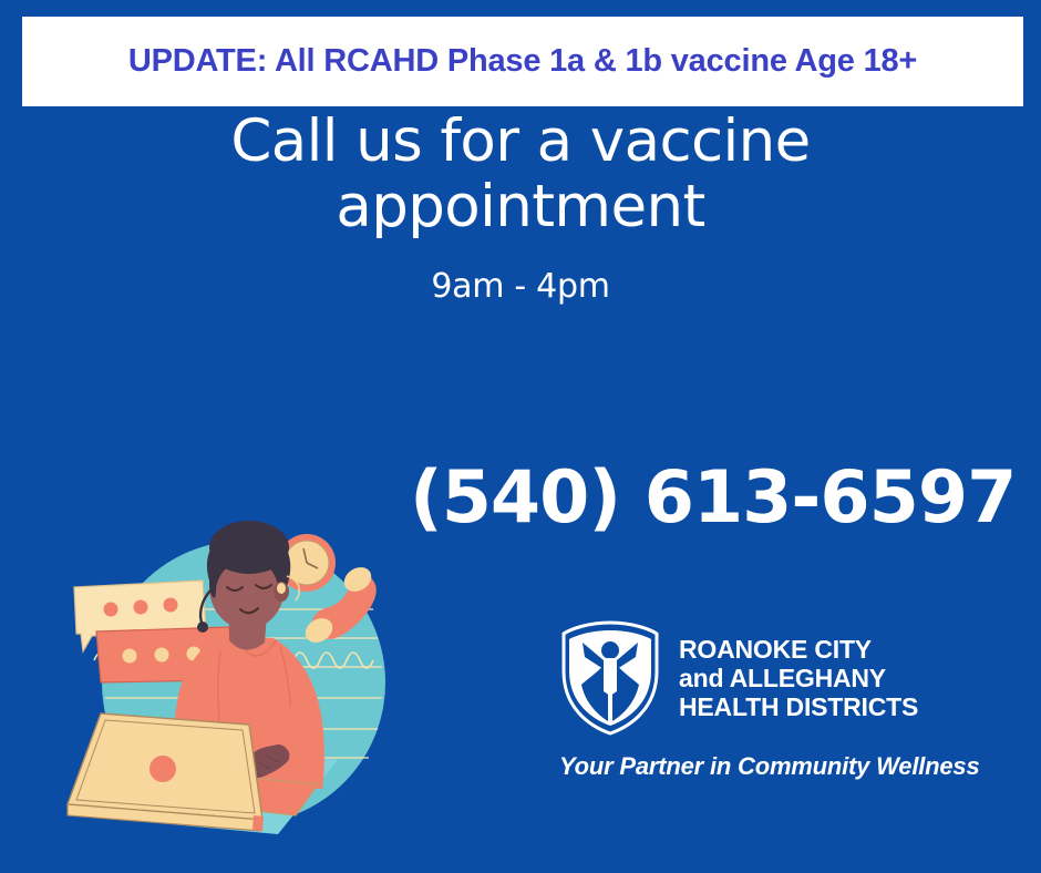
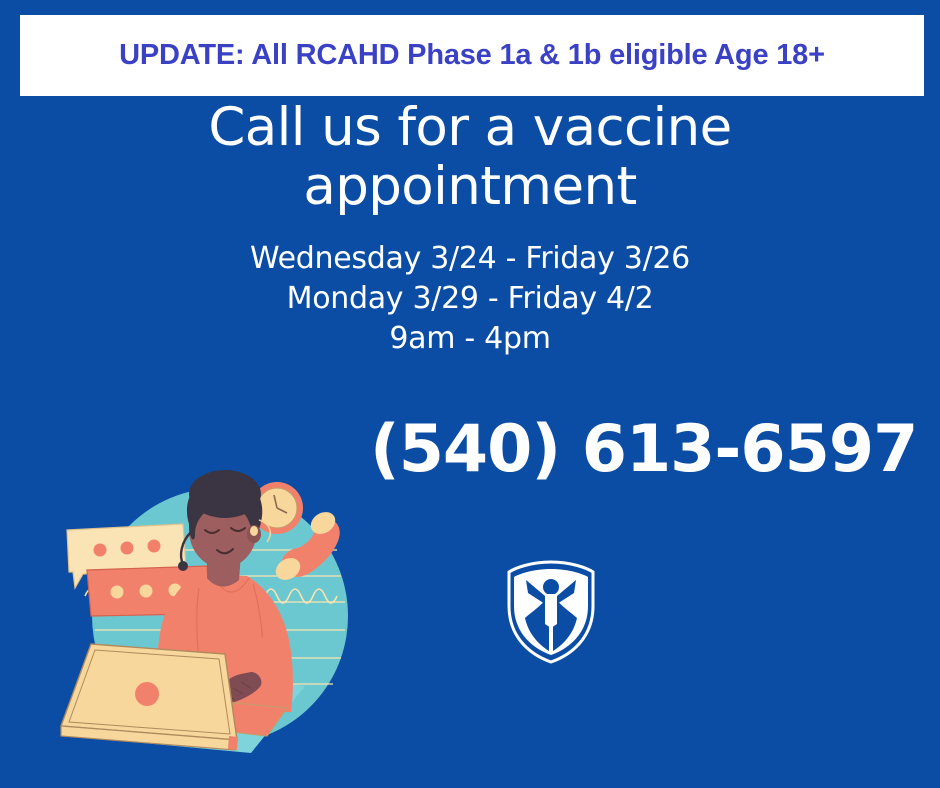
- UPDATE: All RCAHD Phase 1a & 1b vaccine Age 18+
+ UPDATE: All RCAHD Phase 1a & 1b eligible Age 18+
  Call us for a vaccine appointment
+ Wednesday 3/24 - Friday 3/26
+ Monday 3/29 - Friday 4/2
  9am - 4pm
  (540) 613-6597
- ROANOKE CITY
- and ALLEGHANY
- HEALTH DISTRICTS
- Your Partner in Community Wellness
